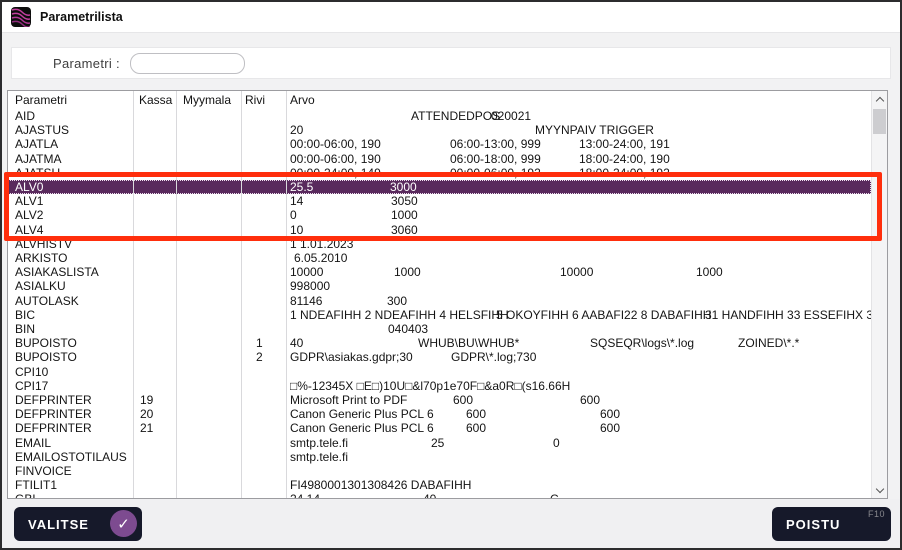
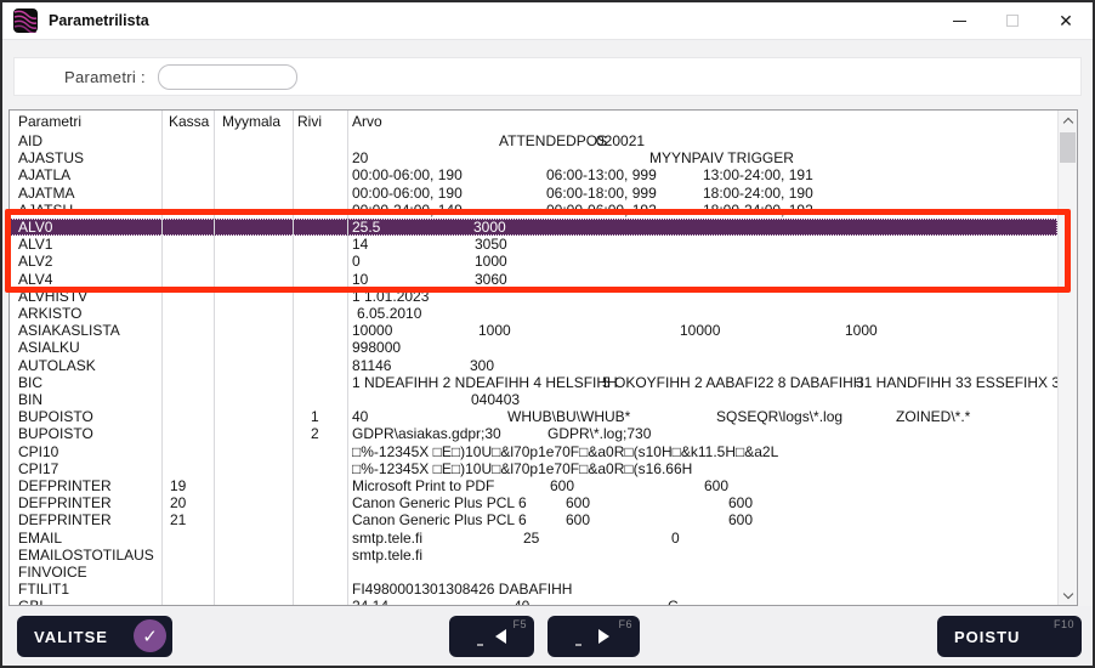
  Parametrilista
+ ✕
  Parametri :
  Parametri
  Kassa
  Myymala
  Rivi
  Arvo
  AID
  ATTENDEDPOS
  020021
  AJASTUS
  20
  MYYNPAIV TRIGGER
  AJATLA
  00:00-06:00, 190
  06:00-13:00, 999
  13:00-24:00, 191
  AJATMA
  00:00-06:00, 190
  06:00-18:00, 999
  18:00-24:00, 190
  AJATSU
  00:00-24:00, 149
  00:00-06:00, 192
  18:00-24:00, 192
  ALV0
  25.5
  3000
  ALV1
  14
  3050
  ALV2
  0
  1000
  ALV4
  10
  3060
  ALVHISTV
  1
  1.01.2023
  ARKISTO
  6.05.2010
  ASIAKASLISTA
  10000
  1000
  10000
  1000
  ASIALKU
  998000
  AUTOLASK
  81146
  300
  BIC
  1 NDEAFIHH 2 NDEAFIHH 4 HELSFIHH
- 5 OKOYFIHH 6 AABAFI22 8 DABAFIHH
+ 5 OKOYFIHH 2 AABAFI22 8 DABAFIHH
  31 HANDFIHH 33 ESSEFIHX 3
  BIN
  040403
  BUPOISTO
  1
  40
  WHUB\BU\WHUB*
  SQSEQR\logs\*.log
  ZOINED\*.*
  BUPOISTO
  2
  GDPR\asiakas.gdpr;30
  GDPR\*.log;730
  CPI10
+ □%-12345X □E□)10U□&l70p1e70F□&a0R□(s10H□&k11.5H□&a2L
  CPI17
  □%-12345X □E□)10U□&l70p1e70F□&a0R□(s16.66H
  DEFPRINTER
  19
  Microsoft Print to PDF
  600
  600
  DEFPRINTER
  20
  Canon Generic Plus PCL 6
  600
  600
  DEFPRINTER
  21
  Canon Generic Plus PCL 6
  600
  600
  EMAIL
  smtp.tele.fi
  25
  0
  EMAILOSTOTILAUS
  smtp.tele.fi
  FINVOICE
  FTILIT1
  FI4980001301308426 DABAFIHH
  VALITSE
  ✓
+ F5
+ F6
  POISTU
  F10
